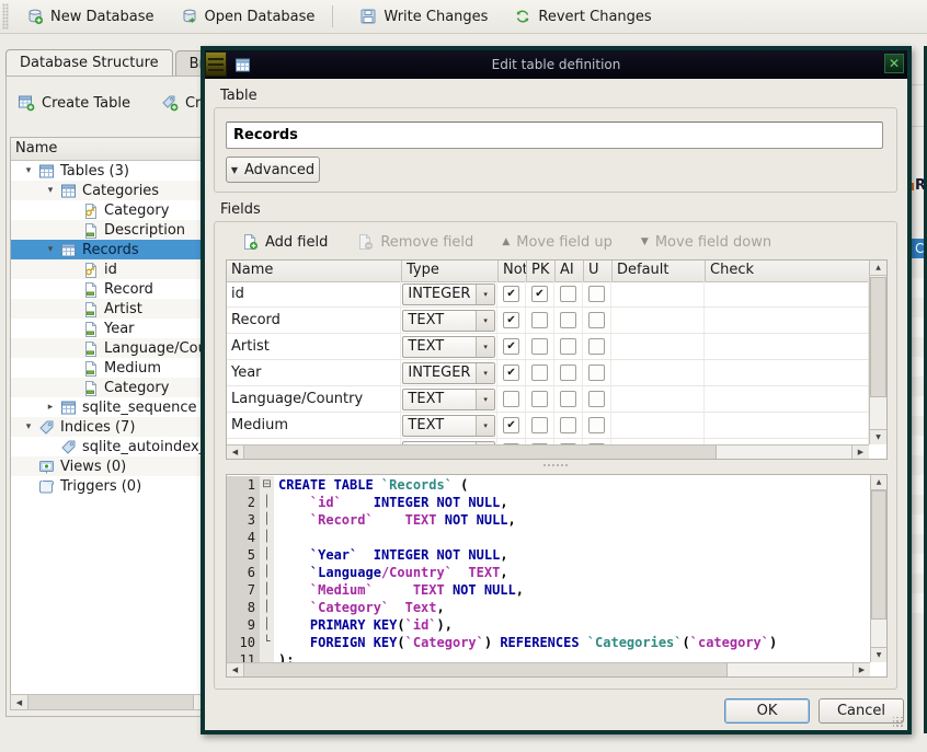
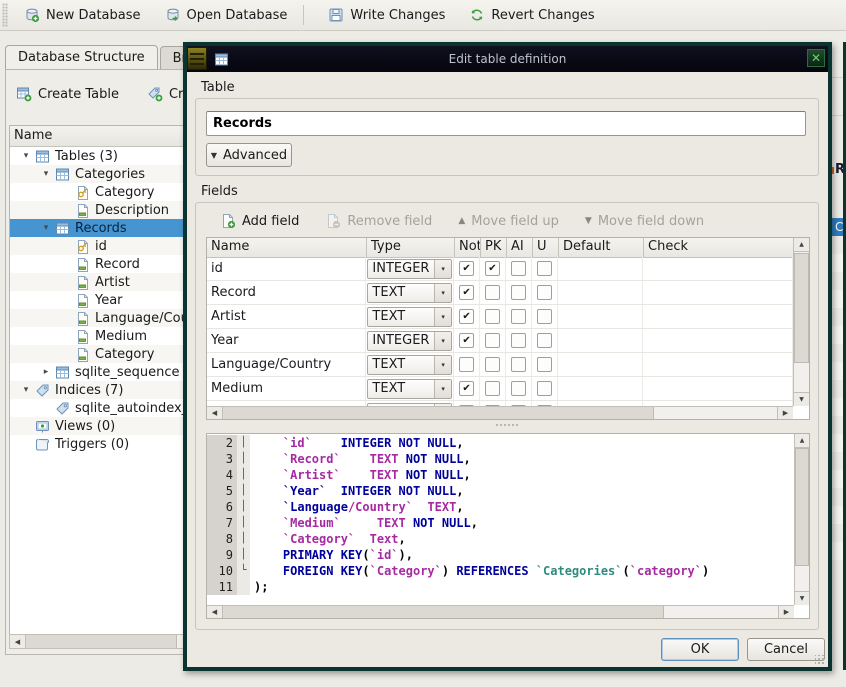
  New Database
  Open Database
  Write Changes
  Revert Changes
  Database Structure
  Create Table
  Name
  ▾
  Tables (3)
  ▾
  Categories
  Category
  Description
  ▾
  Records
  id
  Record
  Artist
  Year
  Medium
  Category
  ▸
  sqlite_sequence
  ▾
  Indices (7)
  sqlite_autoindex
  Views (0)
  Triggers (0)
  ◀
  R
  C
  Edit table definition
  ✕
  Table
  Records
  ▼
  Advanced
  Fields
  Add field
  Remove field
  ▲
  Move field up
  ▼
  Move field down
  Name
  Type
  Not
  PK
  AI
  U
  Default
  Check
  id
  INTEGER
  ▾
  ✔
  ✔
  Record
  TEXT
  ▾
  ✔
  Artist
  TEXT
  ▾
  ✔
  Year
  INTEGER
  ▾
  ✔
  Language/Country
  TEXT
  ▾
  Medium
  TEXT
  ▾
  ✔
  ◀
  ▶
- 1
- ⊟
- CREATE TABLE `Records` (
  2
  │
  `id` INTEGER NOT NULL,
  3
  │
  `Record` TEXT NOT NULL,
  4
  │
+ `Artist` TEXT NOT NULL,
  5
  │
  `Year` INTEGER NOT NULL,
  6
  │
  `Language/Country` TEXT,
  7
  │
  `Medium` TEXT NOT NULL,
  8
  │
  `Category` Text,
  9
  │
  PRIMARY KEY(`id`),
  10
  └
  FOREIGN KEY(`Category`) REFERENCES `Categories`(`category`)
  11
  );
  ◀
  ▶
  OK
  Cancel
